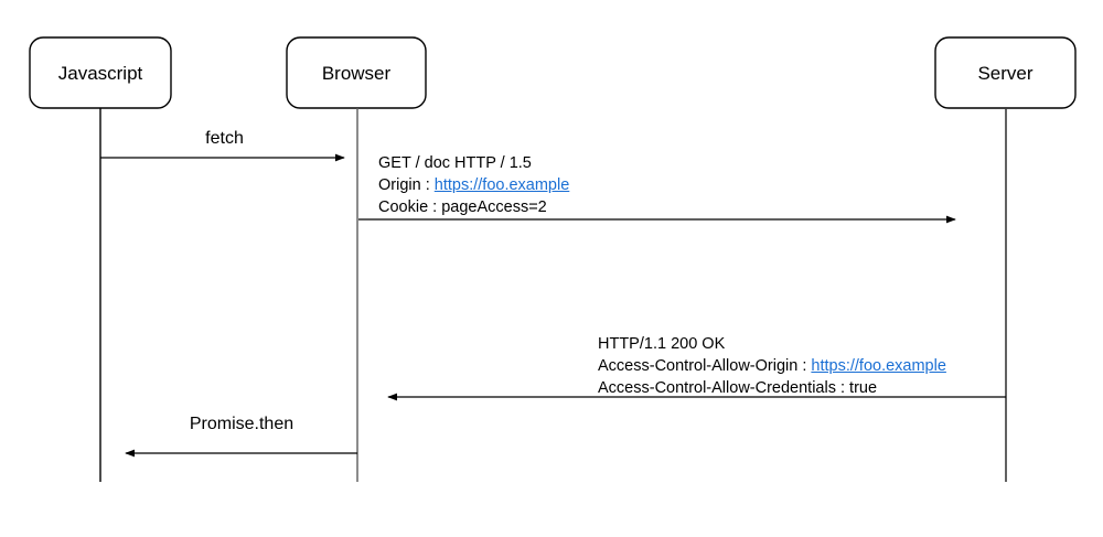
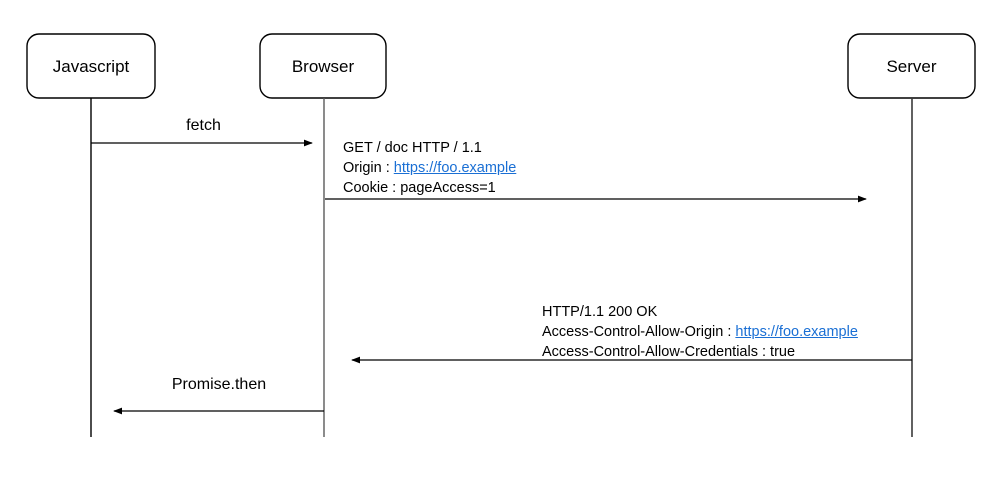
  Javascript
  Browser
  Server
  fetch
  Promise.then
- GET / doc HTTP / 1.5
+ GET / doc HTTP / 1.1
  Origin : https://foo.example
- Cookie : pageAccess=2
+ Cookie : pageAccess=1
  HTTP/1.1 200 OK
  Access-Control-Allow-Origin : https://foo.example
  Access-Control-Allow-Credentials : true
